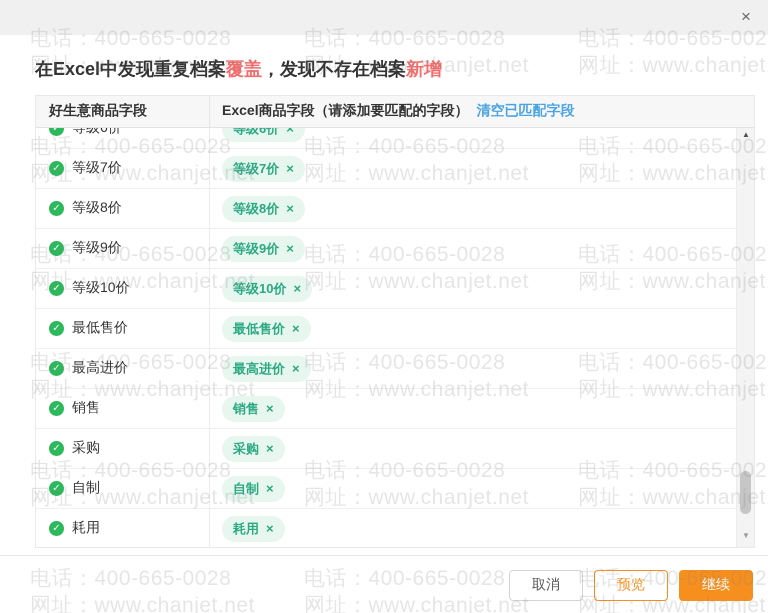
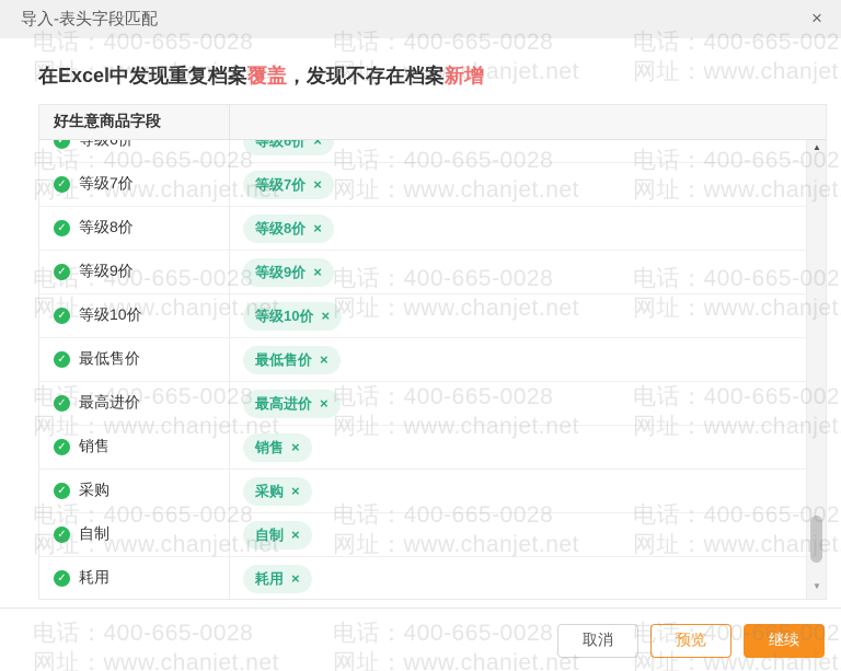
+ 导入-表头字段匹配
  ×
  在Excel中发现重复档案覆盖，发现不存在档案新增
  好生意商品字段
- Excel商品字段（请添加要匹配的字段）
- 清空已匹配字段
  ✓
  等级6价
  ×
  ✓
  等级7价
  等级7价
  ×
  ✓
  等级8价
  等级8价
  ×
  ✓
  等级9价
  等级9价
  ×
  ✓
  等级10价
  等级10价
  ×
  ✓
  最低售价
  最低售价
  ×
  ✓
  最高进价
  最高进价
  ×
  ✓
  销售
  销售
  ×
  ✓
  采购
  采购
  ×
  ✓
  自制
  自制
  ×
  ✓
  耗用
  耗用
  ×
  ▲
  ▼
  取消
  预览
  继续
  电话：400-665-0028
  网址：www.chanjet.net
  电话：400-665-0028
  网址：www.chanjet.net
  电话：400-665-0028
  网址：www.chanjet.net
  电话：400-665-0028
  网址：www.chanjet.net
  电话：400-665-0028
  网址：www.chanjet.net
  电话：400-665-0028
  网址：www.chanjet.net
  电话：400-665-0028
  网址：www.chanjet.net
  电话：400-665-0028
  网址：www.chanjet.net
  电话：400-665-0028
  网址：www.chanjet.net
  电话：400-665-0028
  网址：www.chanjet.net
  电话：400-665-0028
  网址：www.chanjet.net
  电话：400-665-0028
  网址：www.chanjet.net
  电话：400-665-002
  网址：www.chanjet
  电话：400-665-002
  网址：www.chanjet
  电话：400-665-002
  网址：www.chanjet
  电话：400-665-002
  网址：www.chanjet
  电话：400-665-002
  网址：www.chanjet
  电话：400-665-002
  网址：www.chanjet
